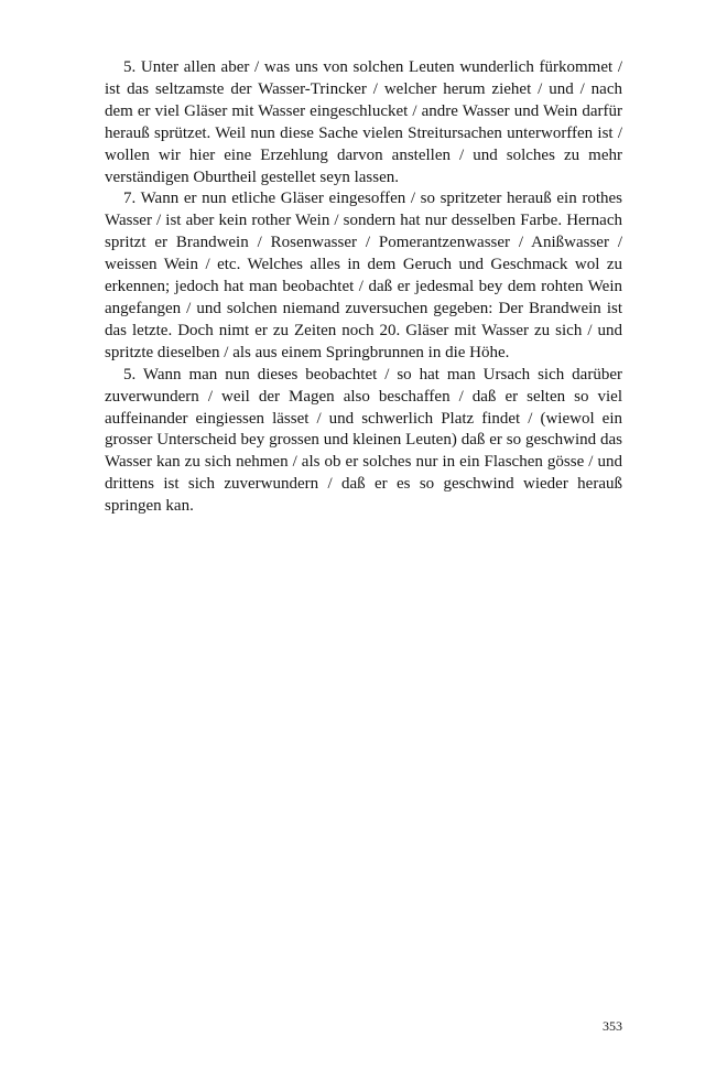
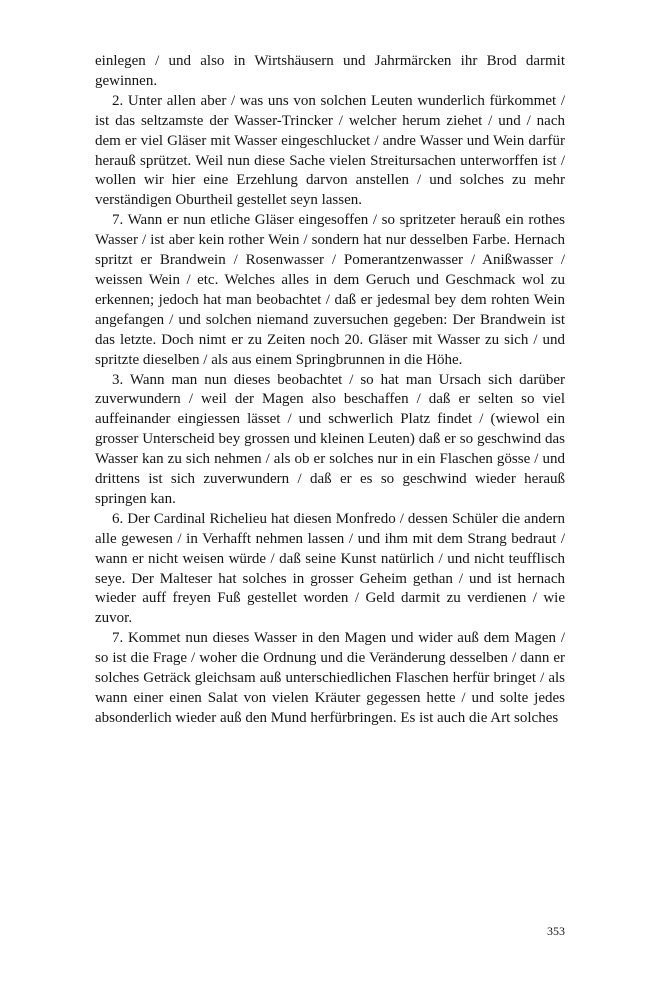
+ einlegen / und also in Wirtshäusern und Jahrmärcken ihr Brod darmit gewinnen.
- 5. Unter allen aber / was uns von solchen Leuten wunderlich fürkommet / ist das seltzamste der Wasser-Trincker / welcher herum ziehet / und / nach dem er viel Gläser mit Wasser eingeschlucket / andre Wasser und Wein darfür herauß sprützet. Weil nun diese Sache vielen Streitursachen unterworffen ist / wollen wir hier eine Erzehlung darvon anstellen / und solches zu mehr verständigen Oburtheil gestellet seyn lassen.
+ 2. Unter allen aber / was uns von solchen Leuten wunderlich fürkommet / ist das seltzamste der Wasser-Trincker / welcher herum ziehet / und / nach dem er viel Gläser mit Wasser eingeschlucket / andre Wasser und Wein darfür herauß sprützet. Weil nun diese Sache vielen Streitursachen unterworffen ist / wollen wir hier eine Erzehlung darvon anstellen / und solches zu mehr verständigen Oburtheil gestellet seyn lassen.
  7. Wann er nun etliche Gläser eingesoffen / so spritzeter herauß ein rothes Wasser / ist aber kein rother Wein / sondern hat nur desselben Farbe. Hernach spritzt er Brandwein / Rosenwasser / Pomerantzenwasser / Anißwasser / weissen Wein / etc. Welches alles in dem Geruch und Geschmack wol zu erkennen; jedoch hat man beobachtet / daß er jedesmal bey dem rohten Wein angefangen / und solchen niemand zuversuchen gegeben: Der Brandwein ist das letzte. Doch nimt er zu Zeiten noch 20. Gläser mit Wasser zu sich / und spritzte dieselben / als aus einem Springbrunnen in die Höhe.
- 5. Wann man nun dieses beobachtet / so hat man Ursach sich darüber zuverwundern / weil der Magen also beschaffen / daß er selten so viel auffeinander eingiessen lässet / und schwerlich Platz findet / (wiewol ein grosser Unterscheid bey grossen und kleinen Leuten) daß er so geschwind das Wasser kan zu sich nehmen / als ob er solches nur in ein Flaschen gösse / und drittens ist sich zuverwundern / daß er es so geschwind wieder herauß springen kan.
+ 3. Wann man nun dieses beobachtet / so hat man Ursach sich darüber zuverwundern / weil der Magen also beschaffen / daß er selten so viel auffeinander eingiessen lässet / und schwerlich Platz findet / (wiewol ein grosser Unterscheid bey grossen und kleinen Leuten) daß er so geschwind das Wasser kan zu sich nehmen / als ob er solches nur in ein Flaschen gösse / und drittens ist sich zuverwundern / daß er es so geschwind wieder herauß springen kan.
+ 6. Der Cardinal Richelieu hat diesen Monfredo / dessen Schüler die andern alle gewesen / in Verhafft nehmen lassen / und ihm mit dem Strang bedraut / wann er nicht weisen würde / daß seine Kunst natürlich / und nicht teufflisch seye. Der Malteser hat solches in grosser Geheim gethan / und ist hernach wieder auff freyen Fuß gestellet worden / Geld darmit zu verdienen / wie zuvor.
+ 7. Kommet nun dieses Wasser in den Magen und wider auß dem Magen / so ist die Frage / woher die Ordnung und die Veränderung desselben / dann er solches Geträck gleichsam auß unterschiedlichen Flaschen herfür bringet / als wann einer einen Salat von vielen Kräuter gegessen hette / und solte jedes absonderlich wieder auß den Mund herfürbringen. Es ist auch die Art solches
  353
